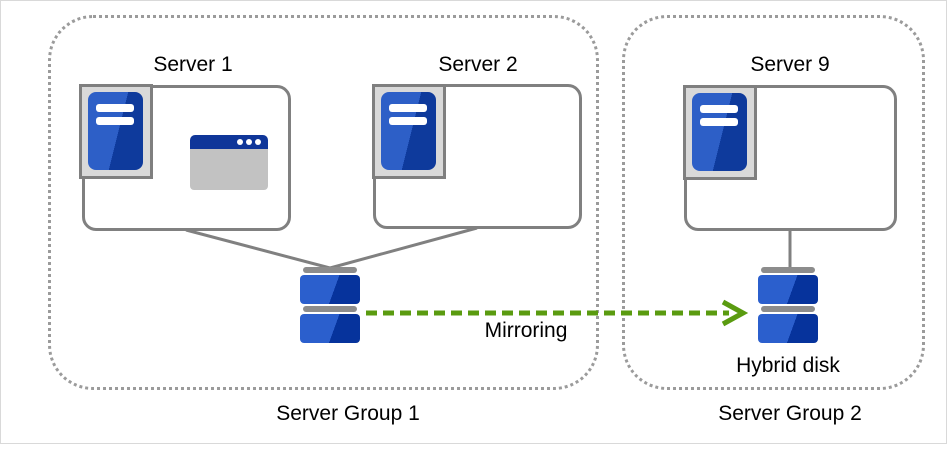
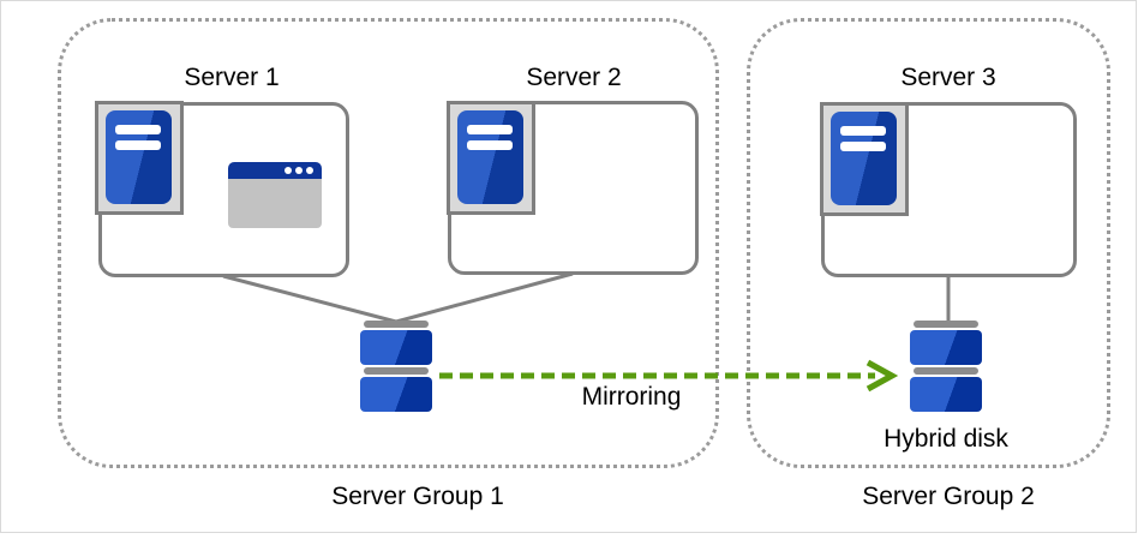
  Server 1
  Server 2
- Server 9
+ Server 3
  Hybrid disk
  Mirroring
  Server Group 1
  Server Group 2
